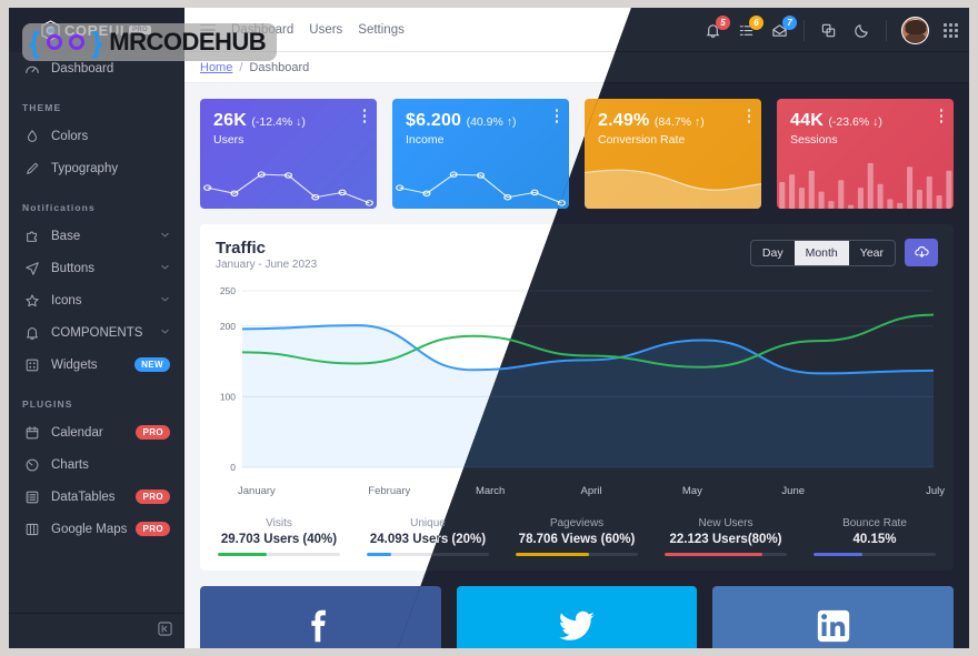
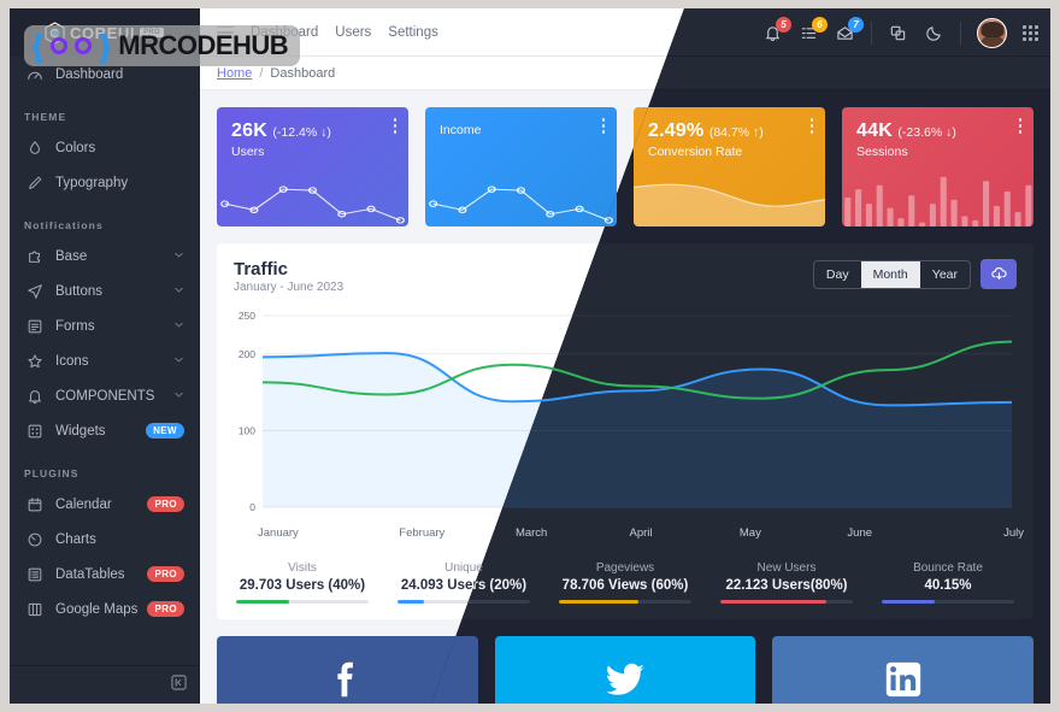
  COREUI
  Dashboard
  THEME
  Colors
  Typography
  Notifications
  Base
  Buttons
+ Forms
  Icons
  COMPONENTS
  Widgets
  NEW
  PLUGINS
  Calendar
  PRO
  Charts
  DataTables
  PRO
  Google Maps
  PRO
  Dashboard
  Users
  Settings
  Home
  /
  Dashboard
  26K (-12.4% ↓)
  Users
- $6.200 (40.9% ↑)
  Income
  Traffic
  January - June 2023
  0
  100
  200
  250
  January
  February
  Visits
  29.703 Users (40%)
  Unique
  5
  6
  7
  2.49% (84.7% ↑)
  Conversion Rate
  44K (-23.6% ↓)
  Sessions
  Day
  Month
  Year
  March
  April
  May
  June
  July
  Pageviews
  78.706 Views (60%)
  New Users
  22.123 Users(80%)
  Bounce Rate
  40.15%
  {
  }
  MRCODEHUB
